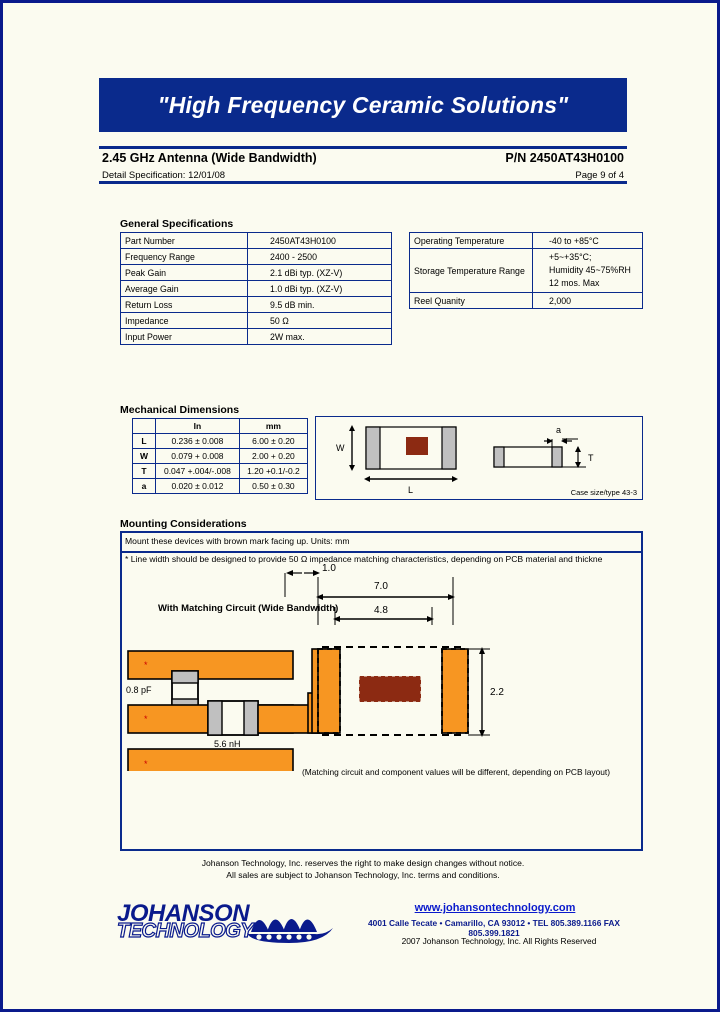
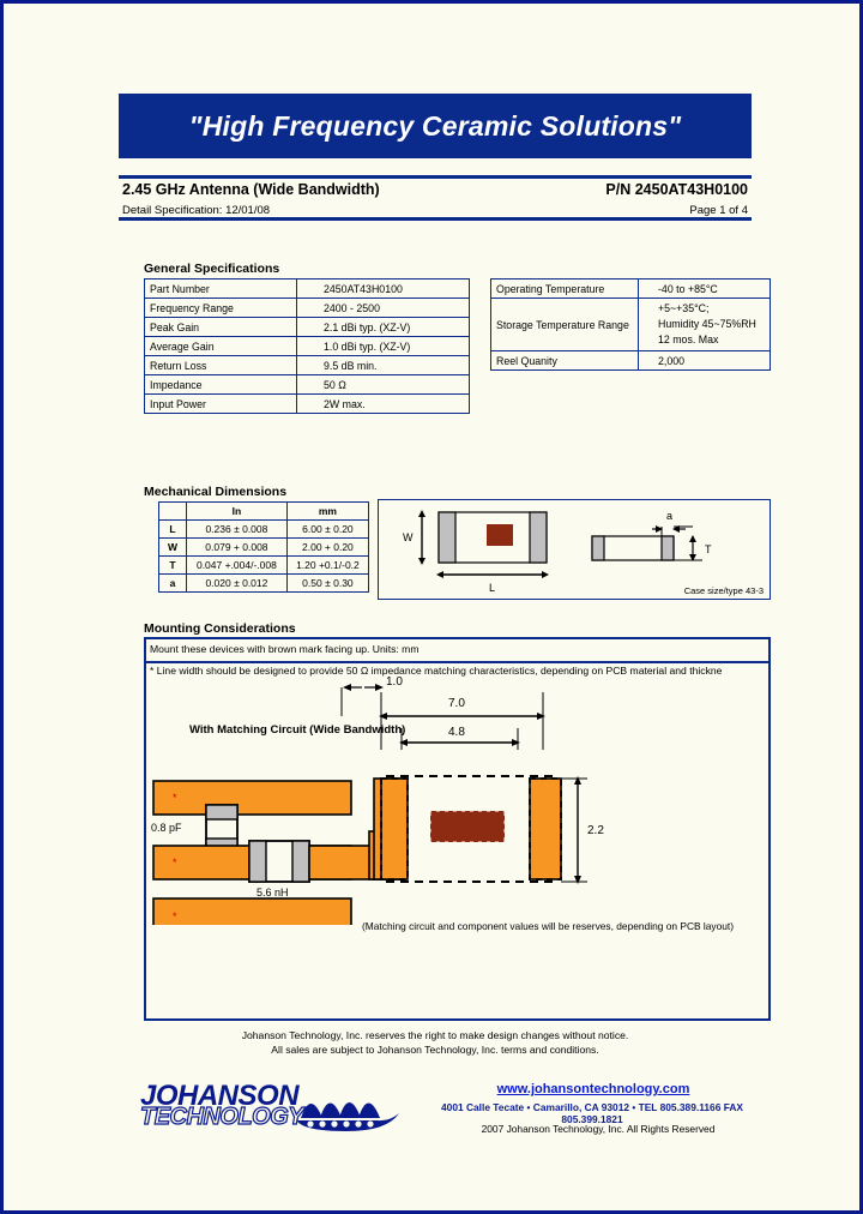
  "High Frequency Ceramic Solutions"
  2.45 GHz Antenna (Wide Bandwidth)
  P/N 2450AT43H0100
  Detail Specification: 12/01/08
- Page 9 of 4
+ Page 1 of 4
  General Specifications
  Part Number	2450AT43H0100
  Frequency Range	2400 - 2500
  Peak Gain	2.1 dBi typ. (XZ-V)
  Average Gain	1.0 dBi typ. (XZ-V)
  Return Loss	9.5 dB min.
  Impedance	50 Ω
  Input Power	2W max.
  Operating Temperature	-40 to +85°C
  Storage Temperature Range	+5~+35°C; Humidity 45~75%RH 12 mos. Max
  Reel Quanity	2,000
  Mechanical Dimensions
  	In	mm
  L	0.236 ± 0.008	6.00 ± 0.20
  W	0.079 + 0.008	2.00 + 0.20
  T	0.047 +.004/-.008	1.20 +0.1/-0.2
  a	0.020 ± 0.012	0.50 ± 0.30
  W
  L
  a
  T
  Case size/type 43-3
  Mounting Considerations
  Mount these devices with brown mark facing up. Units: mm
  * Line width should be designed to provide 50 Ω impedance matching characteristics, depending on PCB material and thickne
  With Matching Circuit (Wide Bandwidth)
  *
  0.8 pF
  *
  5.6 nH
  *
  2.2
  1.0
  7.0
  4.8
- (Matching circuit and component values will be different, depending on PCB layout)
+ (Matching circuit and component values will be reserves, depending on PCB layout)
  Johanson Technology, Inc. reserves the right to make design changes without notice.
  All sales are subject to Johanson Technology, Inc. terms and conditions.
  JOHANSON
  TECHNOLOGY
  www.johansontechnology.com
  4001 Calle Tecate • Camarillo, CA 93012 • TEL 805.389.1166 FAX 805.399.1821
  2007 Johanson Technology, Inc. All Rights Reserved
